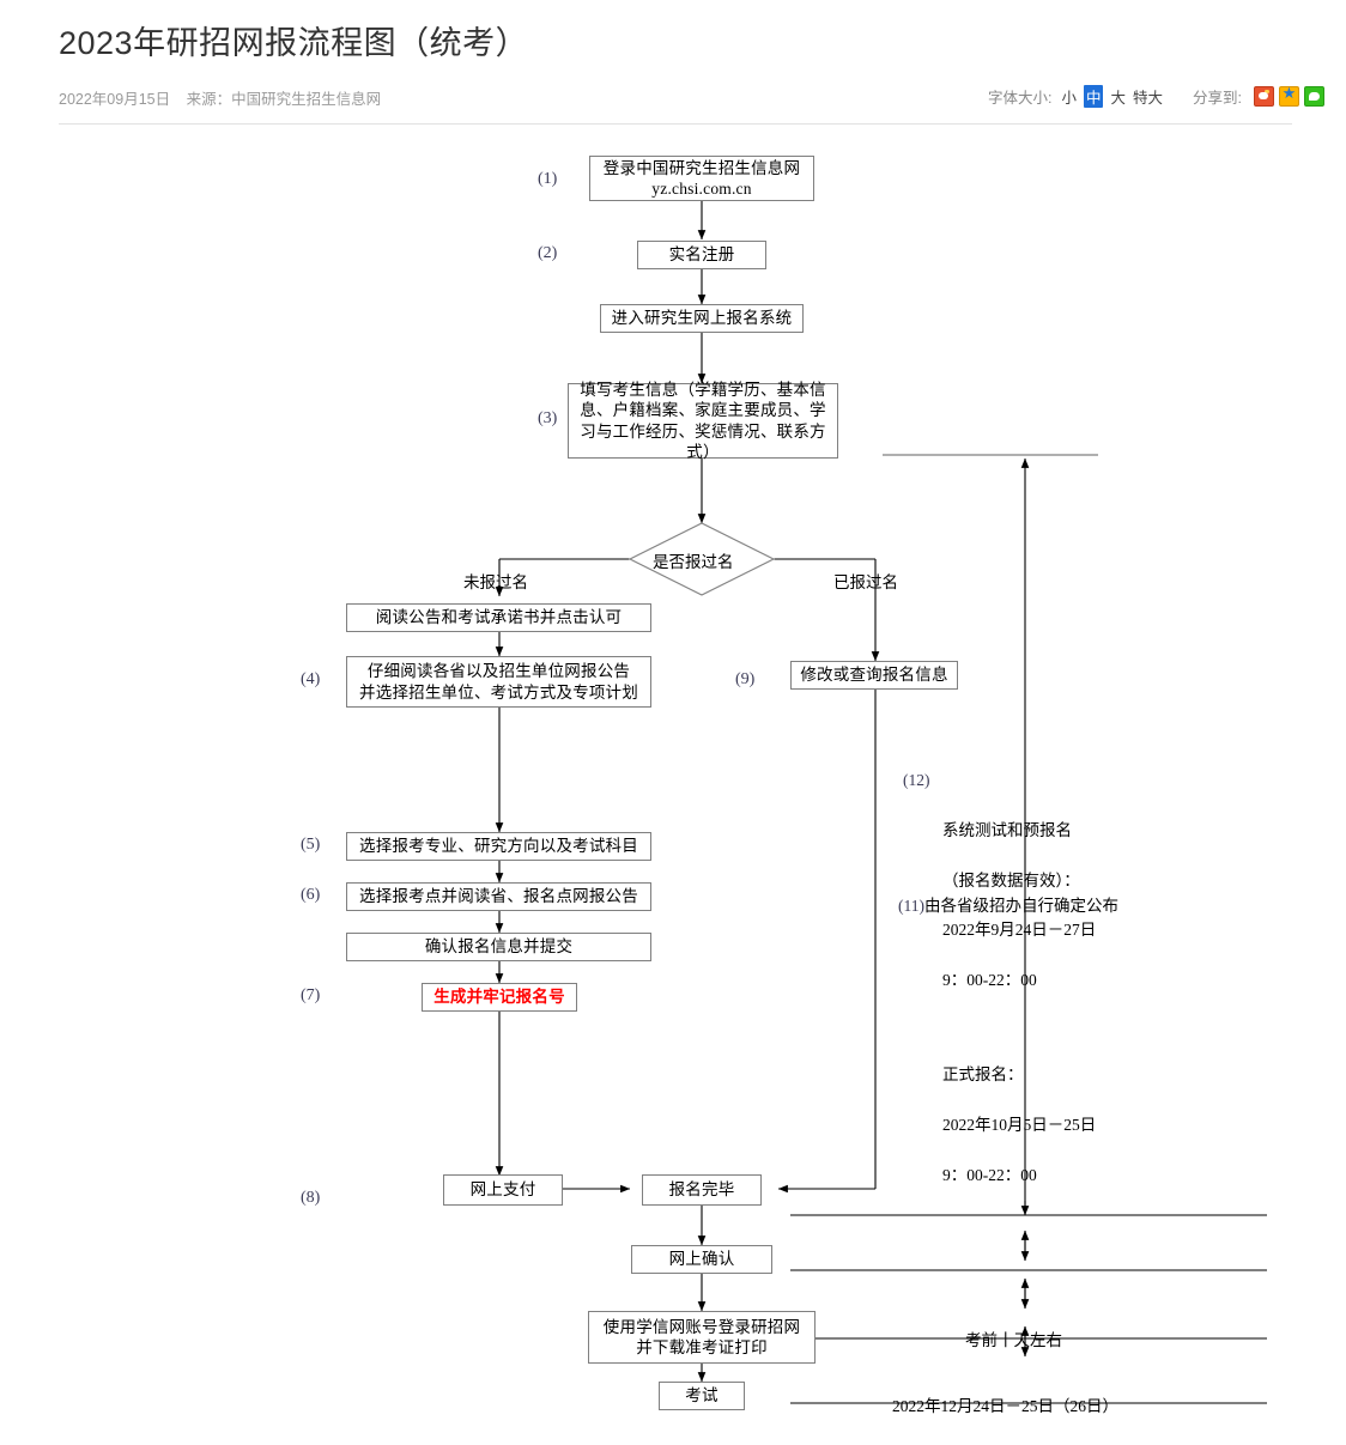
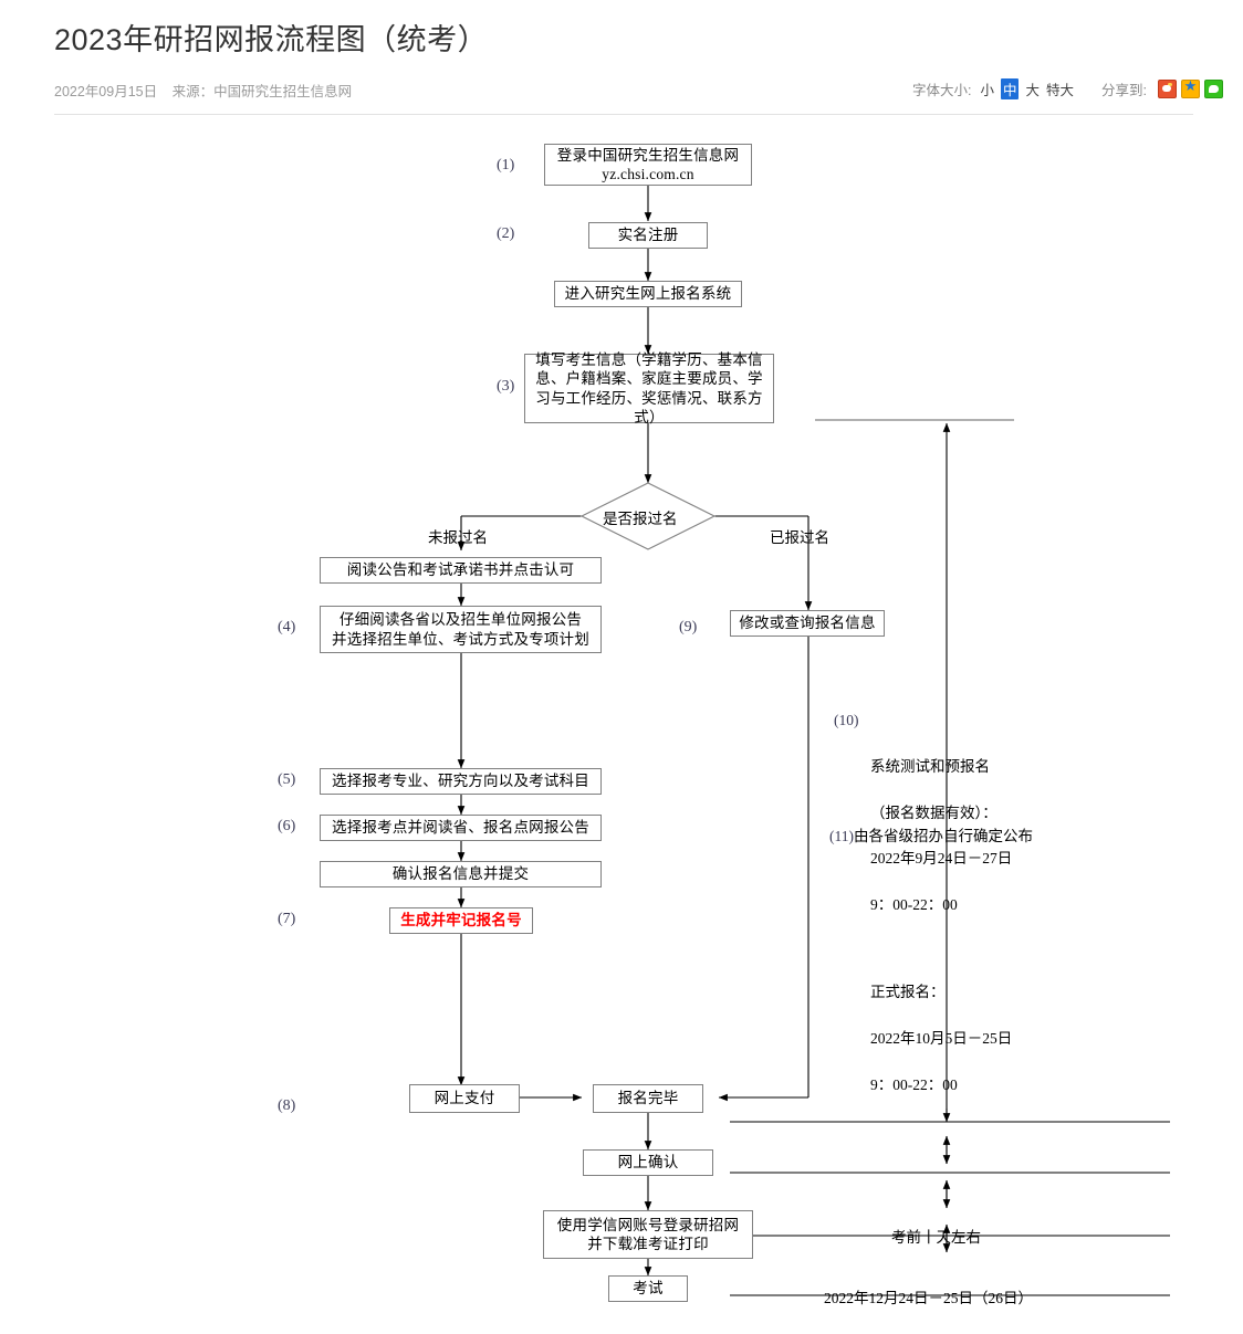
  2023年研招网报流程图（统考）
  2022年09月15日 来源：中国研究生招生信息网
  字体大小:
  小
  中
  大
  特大
  分享到:
  (1)
  (2)
  (3)
  (4)
  (5)
  (6)
  (7)
  (8)
  (9)
  登录中国研究生招生信息网
  yz.chsi.com.cn
  实名注册
  进入研究生网上报名系统
  填写考生信息（学籍学历、基本信息、户籍档案、家庭主要成员、学习与工作经历、奖惩情况、联系方式）
  是否报过名
  未报过名
  已报过名
  阅读公告和考试承诺书并点击认可
  仔细阅读各省以及招生单位网报公告
  并选择招生单位、考试方式及专项计划
  选择报考专业、研究方向以及考试科目
  选择报考点并阅读省、报名点网报公告
  确认报名信息并提交
  生成并牢记报名号
  网上支付
  报名完毕
  网上确认
  使用学信网账号登录研招网
  并下载准考证打印
  考试
  修改或查询报名信息
- (12)
+ (10)
  系统测试和预报名
  （报名数据有效）：
  2022年9月24日－27日
  9：00-22：00
  正式报名：
  2022年10月5日－25日
  9：00-22：00
  (11)由各省级招办自行确定公布
  考前十天左右
  2022年12月24日－25日（26日）
